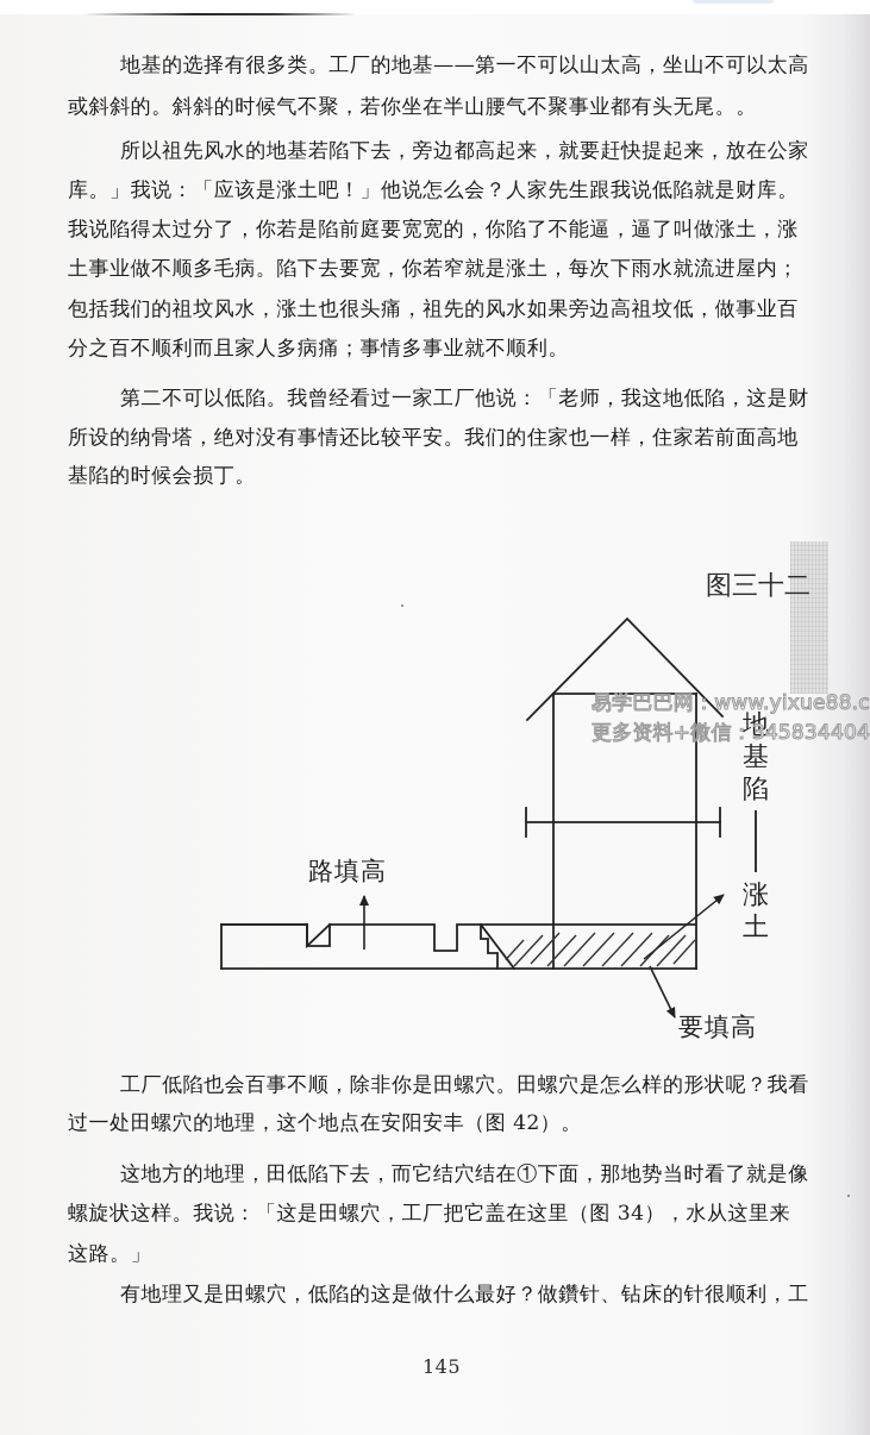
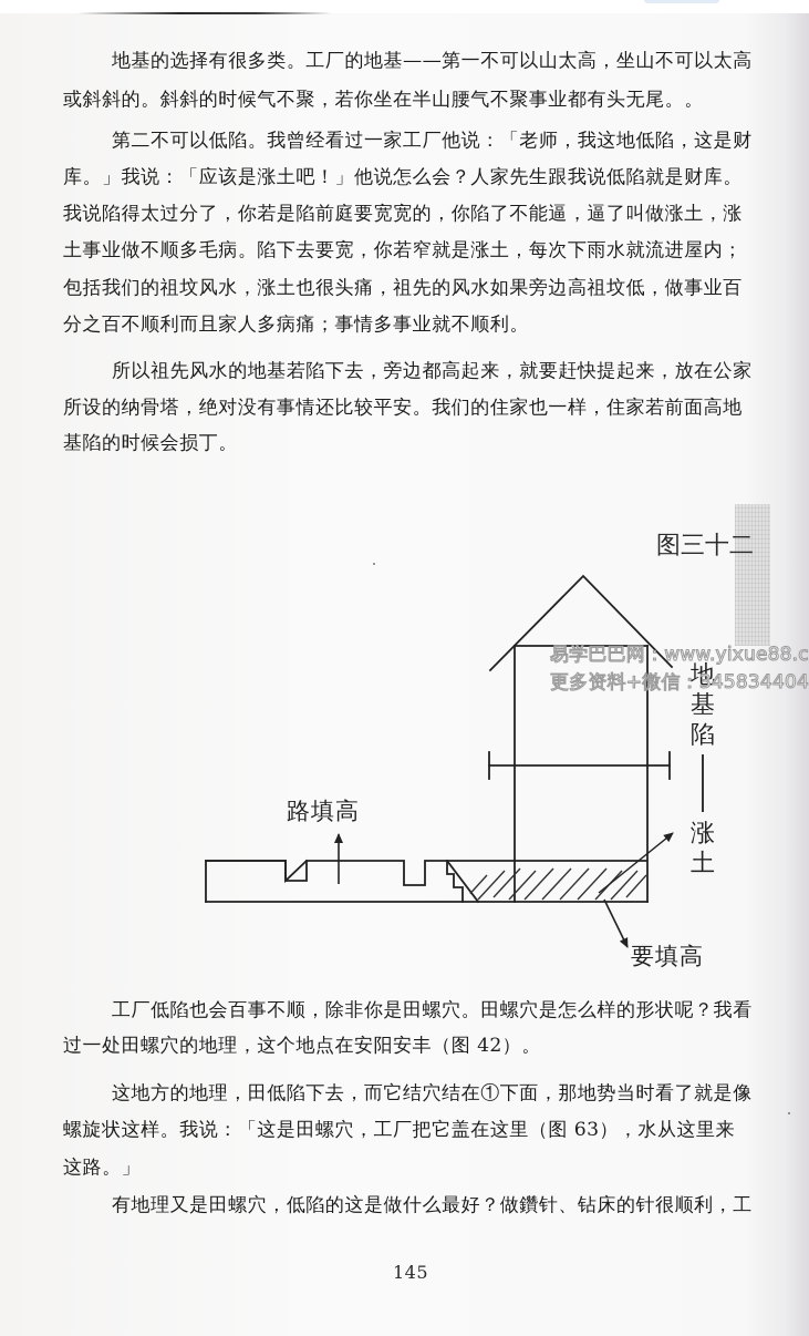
  地基的选择有很多类。工厂的地基——第一不可以山太高，坐山不可以太高
  或斜斜的。斜斜的时候气不聚，若你坐在半山腰气不聚事业都有头无尾。。
- 所以祖先风水的地基若陷下去，旁边都高起来，就要赶快提起来，放在公家
+ 第二不可以低陷。我曾经看过一家工厂他说：「老师，我这地低陷，这是财
  库。」我说：「应该是涨土吧！」他说怎么会？人家先生跟我说低陷就是财库。
  我说陷得太过分了，你若是陷前庭要宽宽的，你陷了不能逼，逼了叫做涨土，涨
  土事业做不顺多毛病。陷下去要宽，你若窄就是涨土，每次下雨水就流进屋内；
  包括我们的祖坟风水，涨土也很头痛，祖先的风水如果旁边高祖坟低，做事业百
  分之百不顺利而且家人多病痛；事情多事业就不顺利。
- 第二不可以低陷。我曾经看过一家工厂他说：「老师，我这地低陷，这是财
+ 所以祖先风水的地基若陷下去，旁边都高起来，就要赶快提起来，放在公家
  所设的纳骨塔，绝对没有事情还比较平安。我们的住家也一样，住家若前面高地
  基陷的时候会损丁。
  图三十二
  路填高
  要填高
  地
  基
  陷
  涨
  土
  易学巴巴网：www.yixue88.c
  更多资料+微信：345834404
  工厂低陷也会百事不顺，除非你是田螺穴。田螺穴是怎么样的形状呢？我看
  过一处田螺穴的地理，这个地点在安阳安丰（图 42）。
  这地方的地理，田低陷下去，而它结穴结在①下面，那地势当时看了就是像
- 螺旋状这样。我说：「这是田螺穴，工厂把它盖在这里（图 34），水从这里来
+ 螺旋状这样。我说：「这是田螺穴，工厂把它盖在这里（图 63），水从这里来
  这路。」
  有地理又是田螺穴，低陷的这是做什么最好？做鑽针、钻床的针很顺利，工
  145
